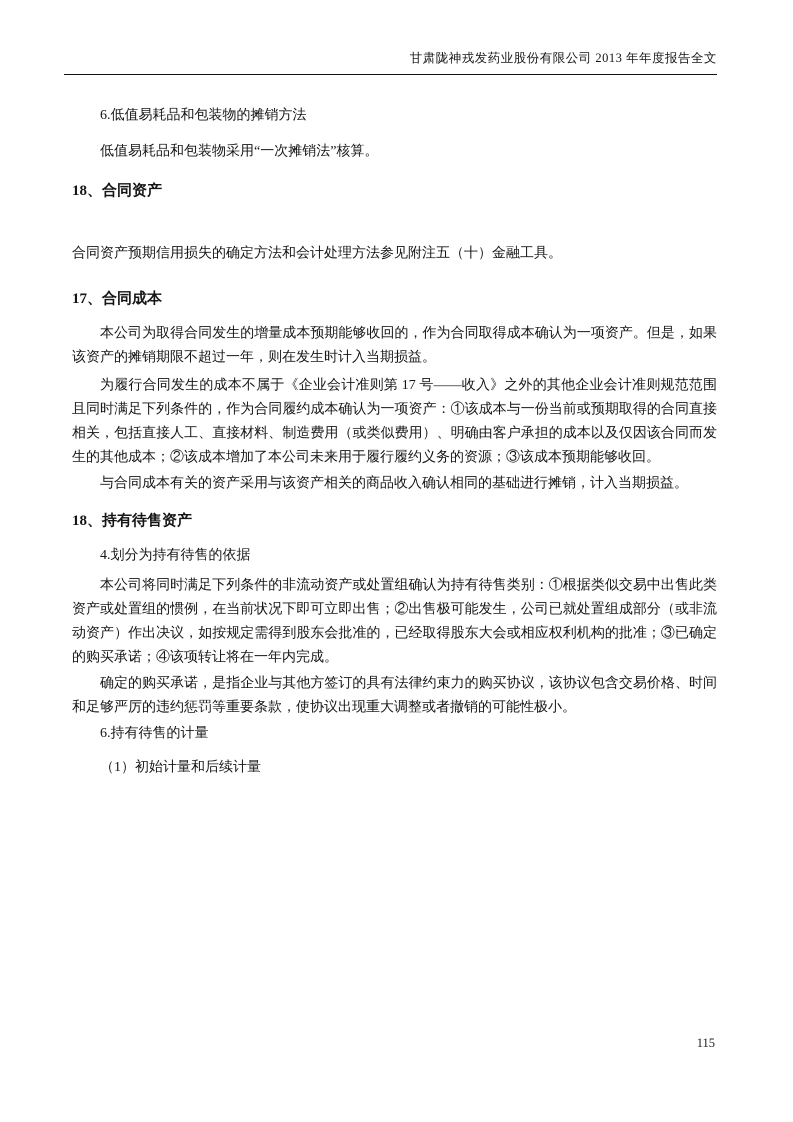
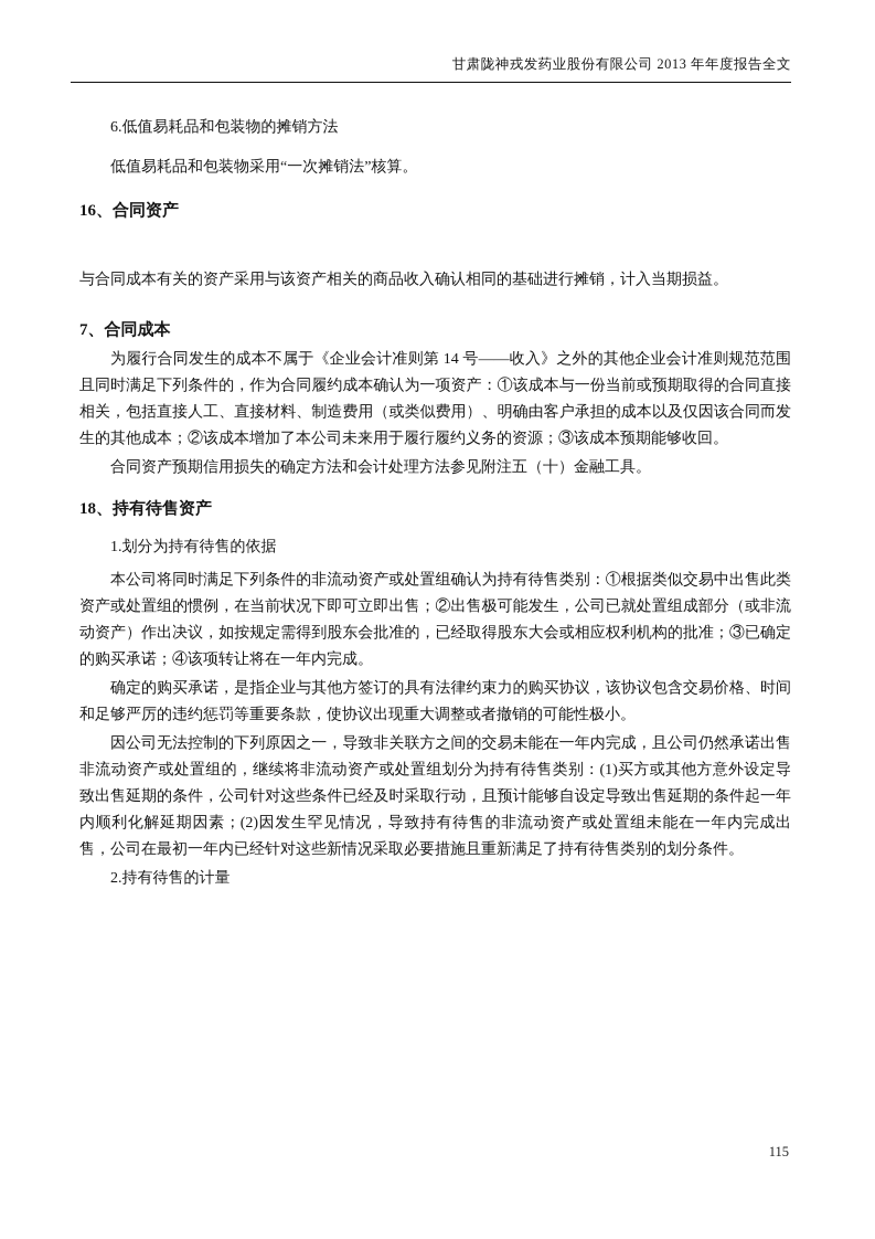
  甘肃陇神戎发药业股份有限公司 2013 年年度报告全文
  6.低值易耗品和包装物的摊销方法
  低值易耗品和包装物采用“一次摊销法”核算。
- 18、合同资产
+ 16、合同资产
- 合同资产预期信用损失的确定方法和会计处理方法参见附注五（十）金融工具。
+ 与合同成本有关的资产采用与该资产相关的商品收入确认相同的基础进行摊销，计入当期损益。
- 17、合同成本
+ 7、合同成本
- 本公司为取得合同发生的增量成本预期能够收回的，作为合同取得成本确认为一项资产。但是，如果该资产的摊销期限不超过一年，则在发生时计入当期损益。
- 为履行合同发生的成本不属于《企业会计准则第 17 号——收入》之外的其他企业会计准则规范范围且同时满足下列条件的，作为合同履约成本确认为一项资产：①该成本与一份当前或预期取得的合同直接相关，包括直接人工、直接材料、制造费用（或类似费用）、明确由客户承担的成本以及仅因该合同而发生的其他成本；②该成本增加了本公司未来用于履行履约义务的资源；③该成本预期能够收回。
+ 为履行合同发生的成本不属于《企业会计准则第 14 号——收入》之外的其他企业会计准则规范范围且同时满足下列条件的，作为合同履约成本确认为一项资产：①该成本与一份当前或预期取得的合同直接相关，包括直接人工、直接材料、制造费用（或类似费用）、明确由客户承担的成本以及仅因该合同而发生的其他成本；②该成本增加了本公司未来用于履行履约义务的资源；③该成本预期能够收回。
- 与合同成本有关的资产采用与该资产相关的商品收入确认相同的基础进行摊销，计入当期损益。
+ 合同资产预期信用损失的确定方法和会计处理方法参见附注五（十）金融工具。
  18、持有待售资产
- 4.划分为持有待售的依据
+ 1.划分为持有待售的依据
  本公司将同时满足下列条件的非流动资产或处置组确认为持有待售类别：①根据类似交易中出售此类资产或处置组的惯例，在当前状况下即可立即出售；②出售极可能发生，公司已就处置组成部分（或非流动资产）作出决议，如按规定需得到股东会批准的，已经取得股东大会或相应权利机构的批准；③已确定的购买承诺；④该项转让将在一年内完成。
  确定的购买承诺，是指企业与其他方签订的具有法律约束力的购买协议，该协议包含交易价格、时间和足够严厉的违约惩罚等重要条款，使协议出现重大调整或者撤销的可能性极小。
+ 因公司无法控制的下列原因之一，导致非关联方之间的交易未能在一年内完成，且公司仍然承诺出售非流动资产或处置组的，继续将非流动资产或处置组划分为持有待售类别：(1)买方或其他方意外设定导致出售延期的条件，公司针对这些条件已经及时采取行动，且预计能够自设定导致出售延期的条件起一年内顺利化解延期因素；(2)因发生罕见情况，导致持有待售的非流动资产或处置组未能在一年内完成出售，公司在最初一年内已经针对这些新情况采取必要措施且重新满足了持有待售类别的划分条件。
- 6.持有待售的计量
+ 2.持有待售的计量
- （1）初始计量和后续计量
  115
